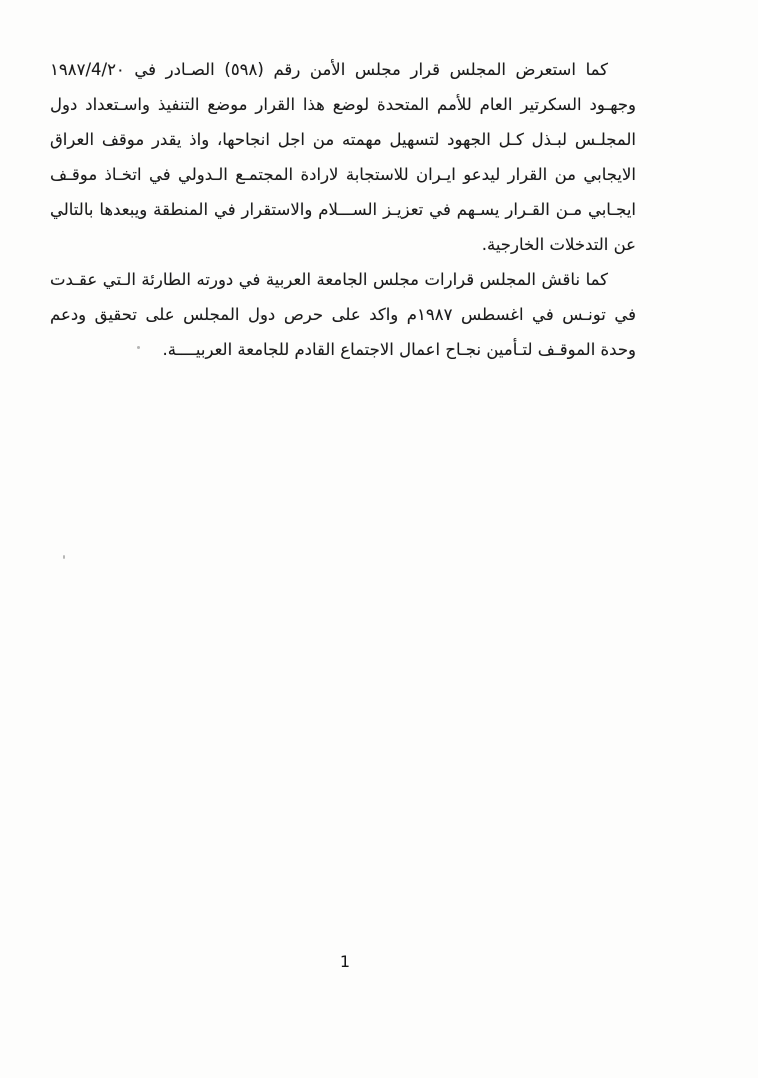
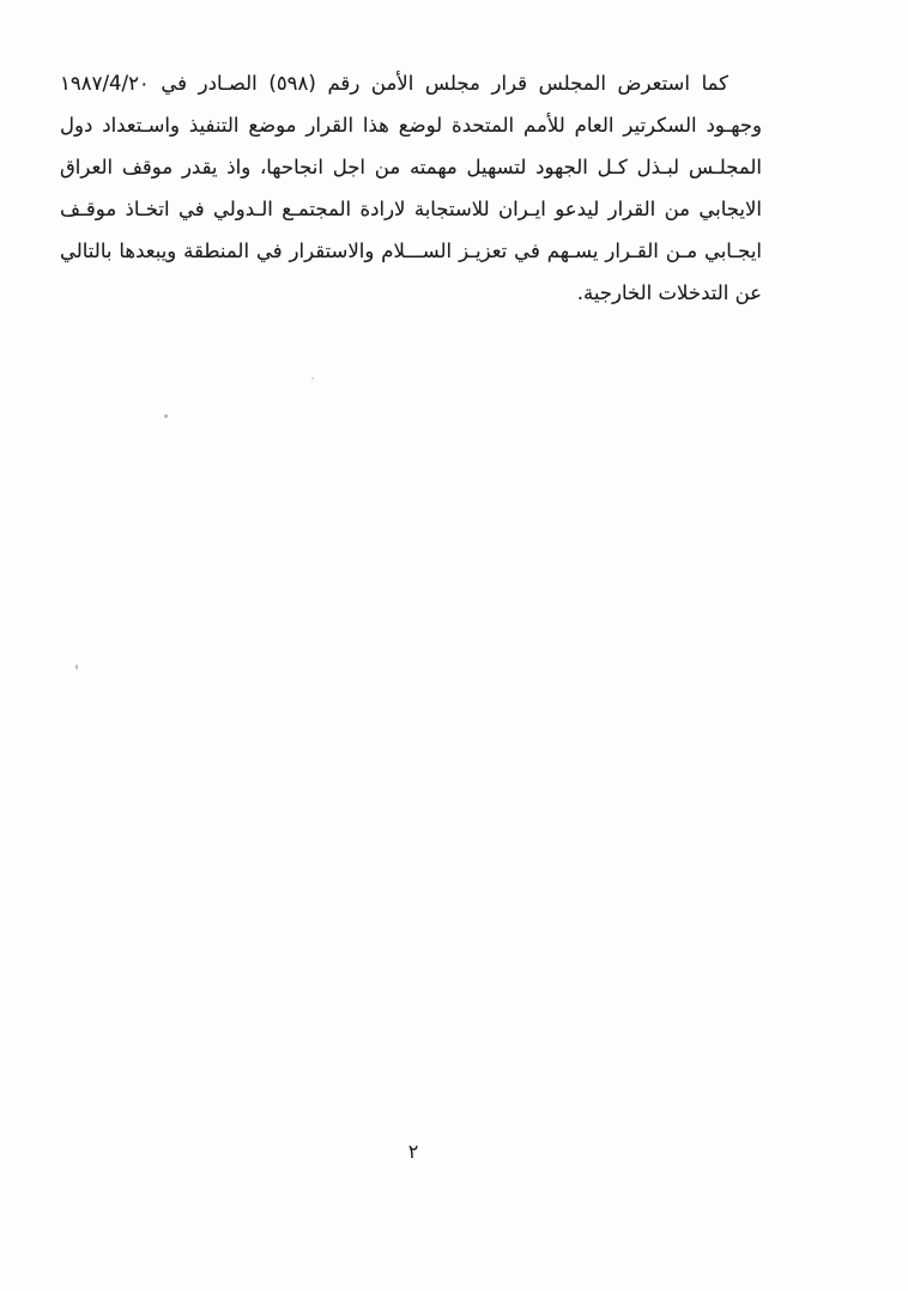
  كما استعرض المجلس قرار مجلس الأمن رقم (٥٩٨) الصـادر في ١٩٨٧/4/٢٠ وجهـود السكرتير العام للأمم المتحدة لوضع هذا القرار موضع التنفيذ واسـتعداد دول المجلـس لبـذل كـل الجهود لتسهيل مهمته من اجل انجاحها، واذ يقدر موقف العراق الايجابي من القرار ليدعو ايـران للاستجابة لارادة المجتمـع الـدولي في اتخـاذ موقـف ايجـابي مـن القـرار يسـهم في تعزيـز الســـلام والاستقرار في المنطقة ويبعدها بالتالي عن التدخلات الخارجية.
- كما ناقش المجلس قرارات مجلس الجامعة العربية في دورته الطارئة الـتي عقـدت في تونـس في اغسطس ١٩٨٧م واكد على حرص دول المجلس على تحقيق ودعم وحدة الموقـف لتـأمين نجـاح اعمال الاجتماع القادم للجامعة العربيــــة.
- 1
+ ٢
